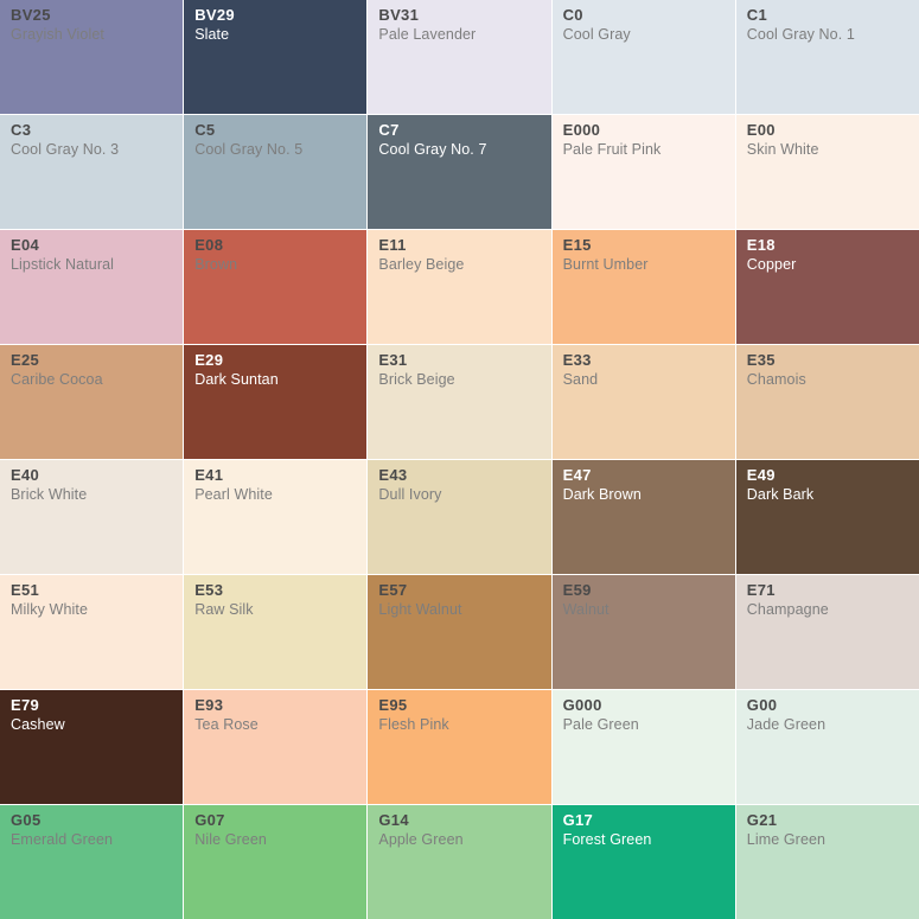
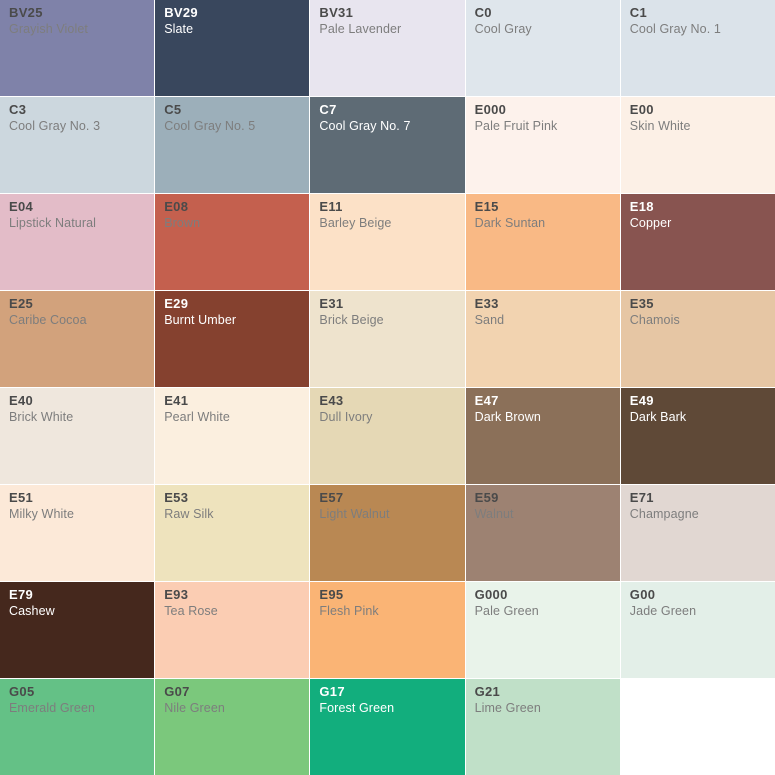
  BV25
  Grayish Violet
  BV29
  Slate
  BV31
  Pale Lavender
  C0
  Cool Gray
  C1
  Cool Gray No. 1
  C3
  Cool Gray No. 3
  C5
  Cool Gray No. 5
  C7
  Cool Gray No. 7
  E000
  Pale Fruit Pink
  E00
  Skin White
  E04
  Lipstick Natural
  E08
  Brown
  E11
  Barley Beige
  E15
- Burnt Umber
+ Dark Suntan
  E18
  Copper
  E25
  Caribe Cocoa
  E29
- Dark Suntan
+ Burnt Umber
  E31
  Brick Beige
  E33
  Sand
  E35
  Chamois
  E40
  Brick White
  E41
  Pearl White
  E43
  Dull Ivory
  E47
  Dark Brown
  E49
  Dark Bark
  E51
  Milky White
  E53
  Raw Silk
  E57
  Light Walnut
  E59
  Walnut
  E71
  Champagne
  E79
  Cashew
  E93
  Tea Rose
  E95
  Flesh Pink
  G000
  Pale Green
  G00
  Jade Green
  G05
  Emerald Green
  G07
  Nile Green
- G14
- Apple Green
  G17
  Forest Green
  G21
  Lime Green
